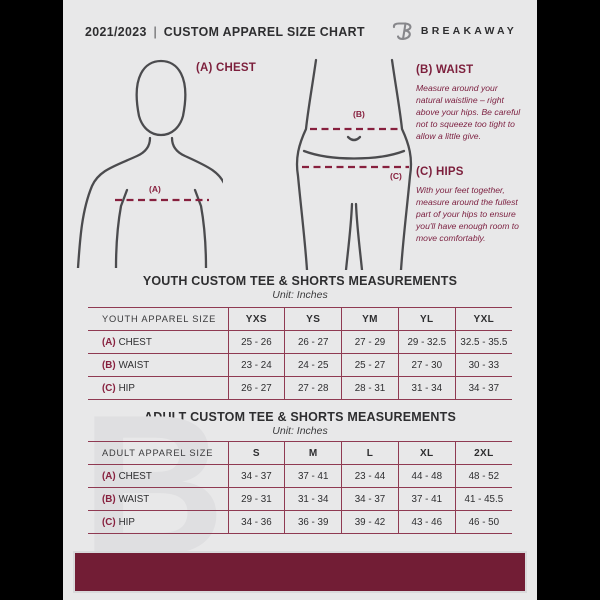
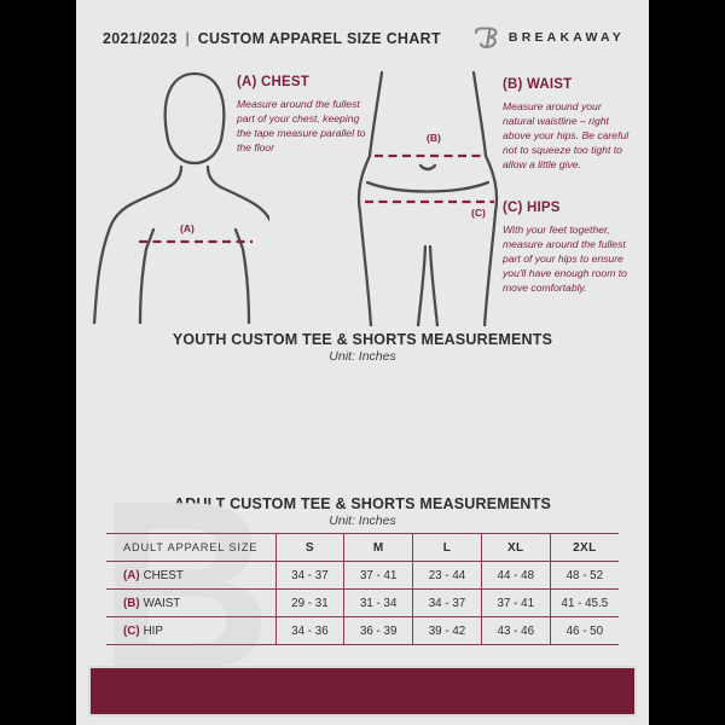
  B
  2021/2023
  |
  CUSTOM APPAREL SIZE CHART
  BREAKAWAY
  (A)
  (B)
  (C)
  (A) CHEST
+ Measure around the fullest part of your chest, keeping the tape measure parallel to the floor
  (B) WAIST
  Measure around your natural waistline – right above your hips. Be careful not to squeeze too tight to allow a little give.
  (C) HIPS
  With your feet together, measure around the fullest part of your hips to ensure you'll have enough room to move comfortably.
  YOUTH CUSTOM TEE & SHORTS MEASUREMENTS
  Unit: Inches
- YOUTH APPAREL SIZE	YXS	YS	YM	YL	YXL
- (A) CHEST	25 - 26	26 - 27	27 - 29	29 - 32.5	32.5 - 35.5
- (B) WAIST	23 - 24	24 - 25	25 - 27	27 - 30	30 - 33
- (C) HIP	26 - 27	27 - 28	28 - 31	31 - 34	34 - 37
  ADULT CUSTOM TEE & SHORTS MEASUREMENTS
  Unit: Inches
  ADULT APPAREL SIZE	S	M	L	XL	2XL
  (A) CHEST	34 - 37	37 - 41	23 - 44	44 - 48	48 - 52
  (B) WAIST	29 - 31	31 - 34	34 - 37	37 - 41	41 - 45.5
  (C) HIP	34 - 36	36 - 39	39 - 42	43 - 46	46 - 50
